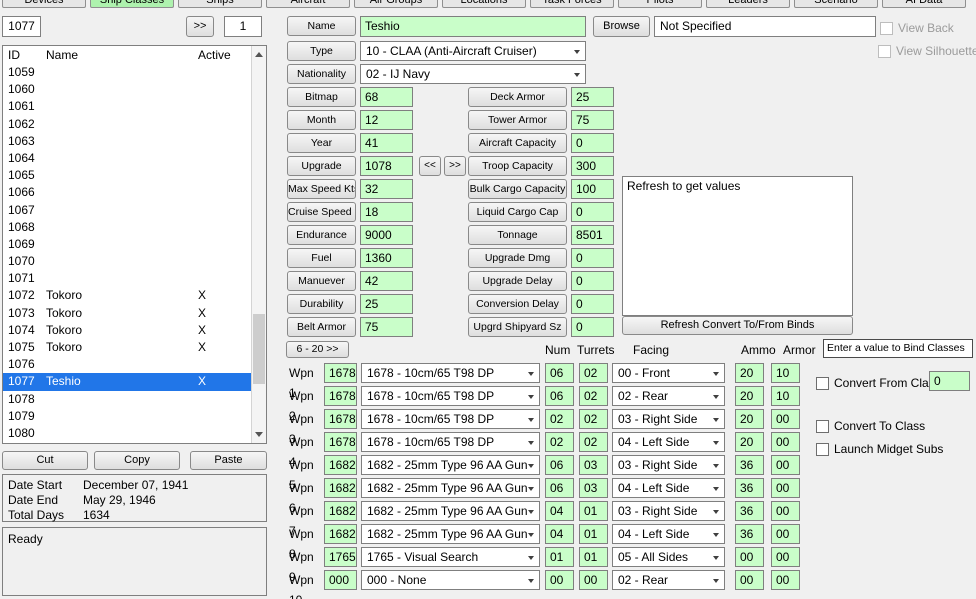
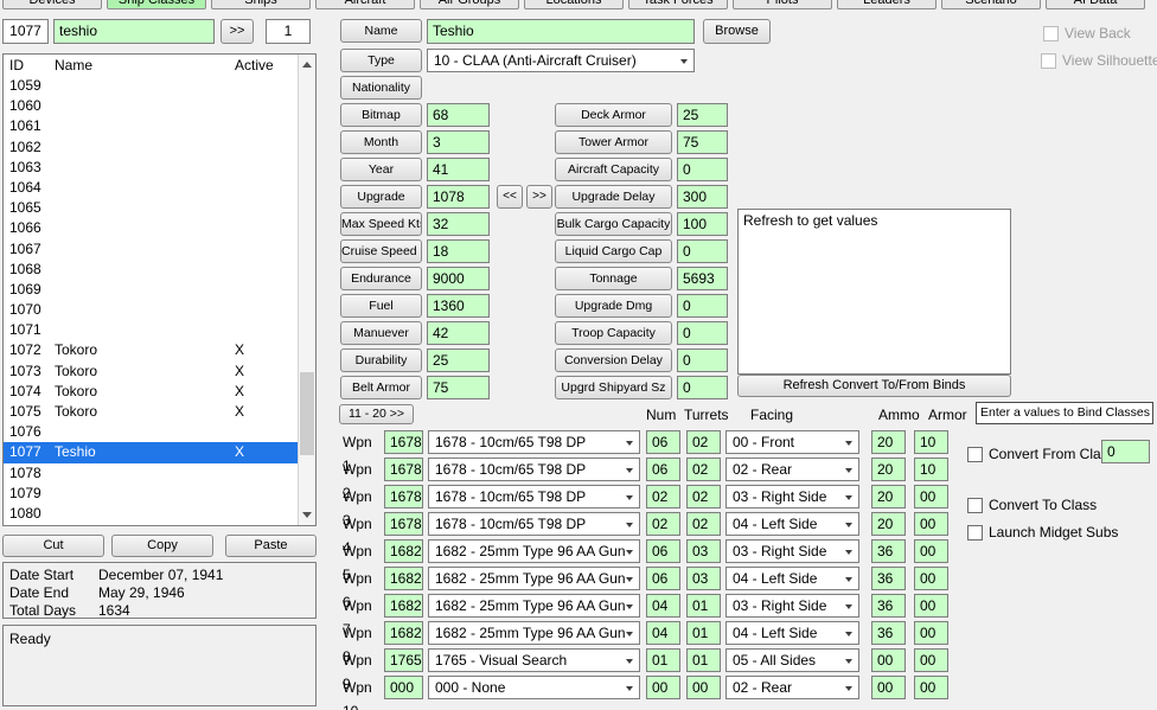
  Devices
  Ship Classes
  Ships
  Aircraft
  Air Groups
  Locations
  Task Forces
  Pilots
  Leaders
  Scenario
  AI Data
  1077
+ teshio
  >>
  1
  Name
  Teshio
  Browse
- Not Specified
  View Back
  View Silhouette
  ID
  Name
  Active
  1059
  1060
  1061
  1062
  1063
  1064
  1065
  1066
  1067
  1068
  1069
  1070
  1071
  1072
  Tokoro
  X
  1073
  Tokoro
  X
  1074
  Tokoro
  X
  1075
  Tokoro
  X
  1076
  1077
  Teshio
  X
  1078
  1079
  1080
  Cut
  Copy
  Paste
  Date Start
  December 07, 1941
  Date End
  May 29, 1946
  Total Days
  1634
  Ready
  Type
  10 - CLAA (Anti-Aircraft Cruiser)
  Nationality
- 02 - IJ Navy
  Bitmap
  68
  Month
- 12
+ 3
  Year
  41
  Upgrade
  1078
  Max Speed Kt
  32
  Cruise Speed
  18
  Endurance
  9000
  Fuel
  1360
  Manuever
  42
  Durability
  25
  Belt Armor
  75
  <<
  >>
  Deck Armor
  25
  Tower Armor
  75
  Aircraft Capacity
  0
- Troop Capacity
+ Upgrade Delay
  300
  Bulk Cargo Capacity
  100
  Liquid Cargo Cap
  0
  Tonnage
- 8501
+ 5693
  Upgrade Dmg
  0
- Upgrade Delay
+ Troop Capacity
  0
  Conversion Delay
  0
  Upgrd Shipyard Sz
  0
  Refresh to get values
  Refresh Convert To/From Binds
- 6 - 20 >>
+ 11 - 20 >>
  Num
  Turrets
  Facing
  Ammo
  Armor
- Enter a value to Bind Classes
+ Enter a values to Bind Classes
  Wpn 1
  1678
  1678 - 10cm/65 T98 DP
  06
  02
  00 - Front
  20
  10
  Wpn 2
  1678
  1678 - 10cm/65 T98 DP
  06
  02
  02 - Rear
  20
  10
  Wpn 3
  1678
  1678 - 10cm/65 T98 DP
  02
  02
  03 - Right Side
  20
  00
  Wpn 4
  1678
  1678 - 10cm/65 T98 DP
  02
  02
  04 - Left Side
  20
  00
  Wpn 5
  1682
  1682 - 25mm Type 96 AA Gun
  06
  03
  03 - Right Side
  36
  00
  Wpn 6
  1682
  1682 - 25mm Type 96 AA Gun
  06
  03
  04 - Left Side
  36
  00
  Wpn 7
  1682
  1682 - 25mm Type 96 AA Gun
  04
  01
  03 - Right Side
  36
  00
  Wpn 8
  1682
  1682 - 25mm Type 96 AA Gun
  04
  01
  04 - Left Side
  36
  00
  Wpn 9
  1765
  1765 - Visual Search
  01
  01
  05 - All Sides
  00
  00
  000
  000 - None
  00
  00
  02 - Rear
  00
  00
  Convert From Cla
  0
  Convert To Class
  Launch Midget Subs
